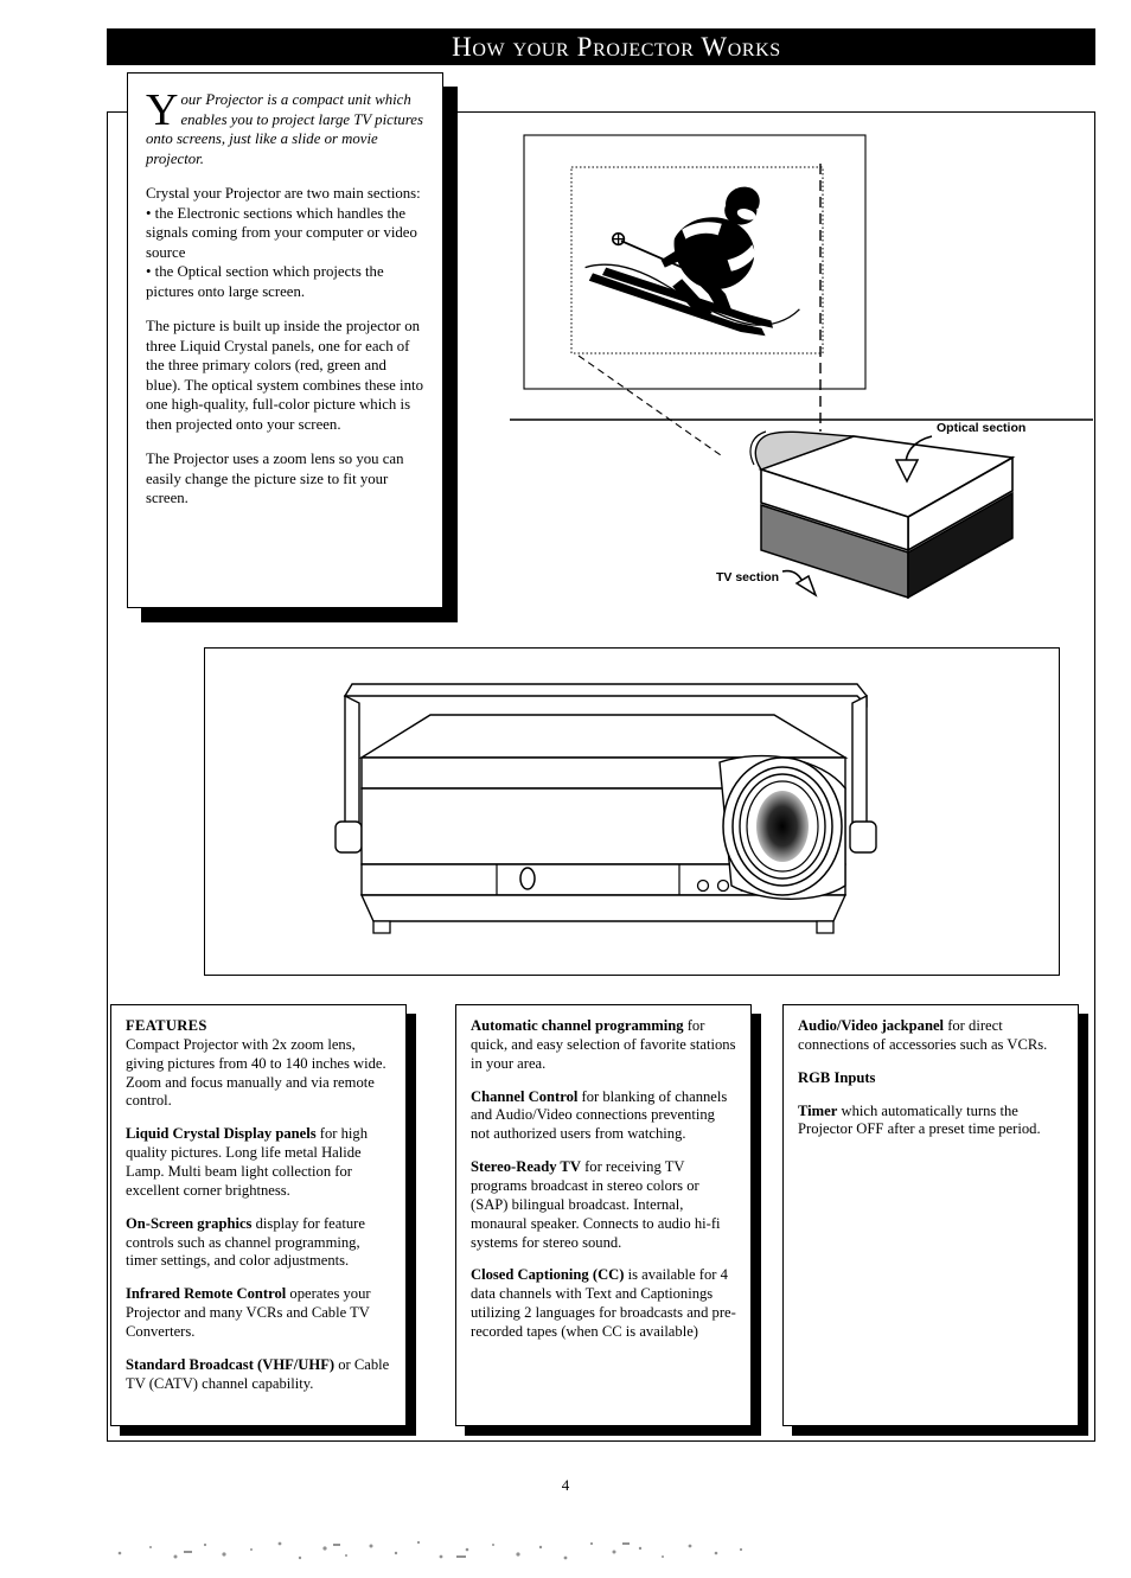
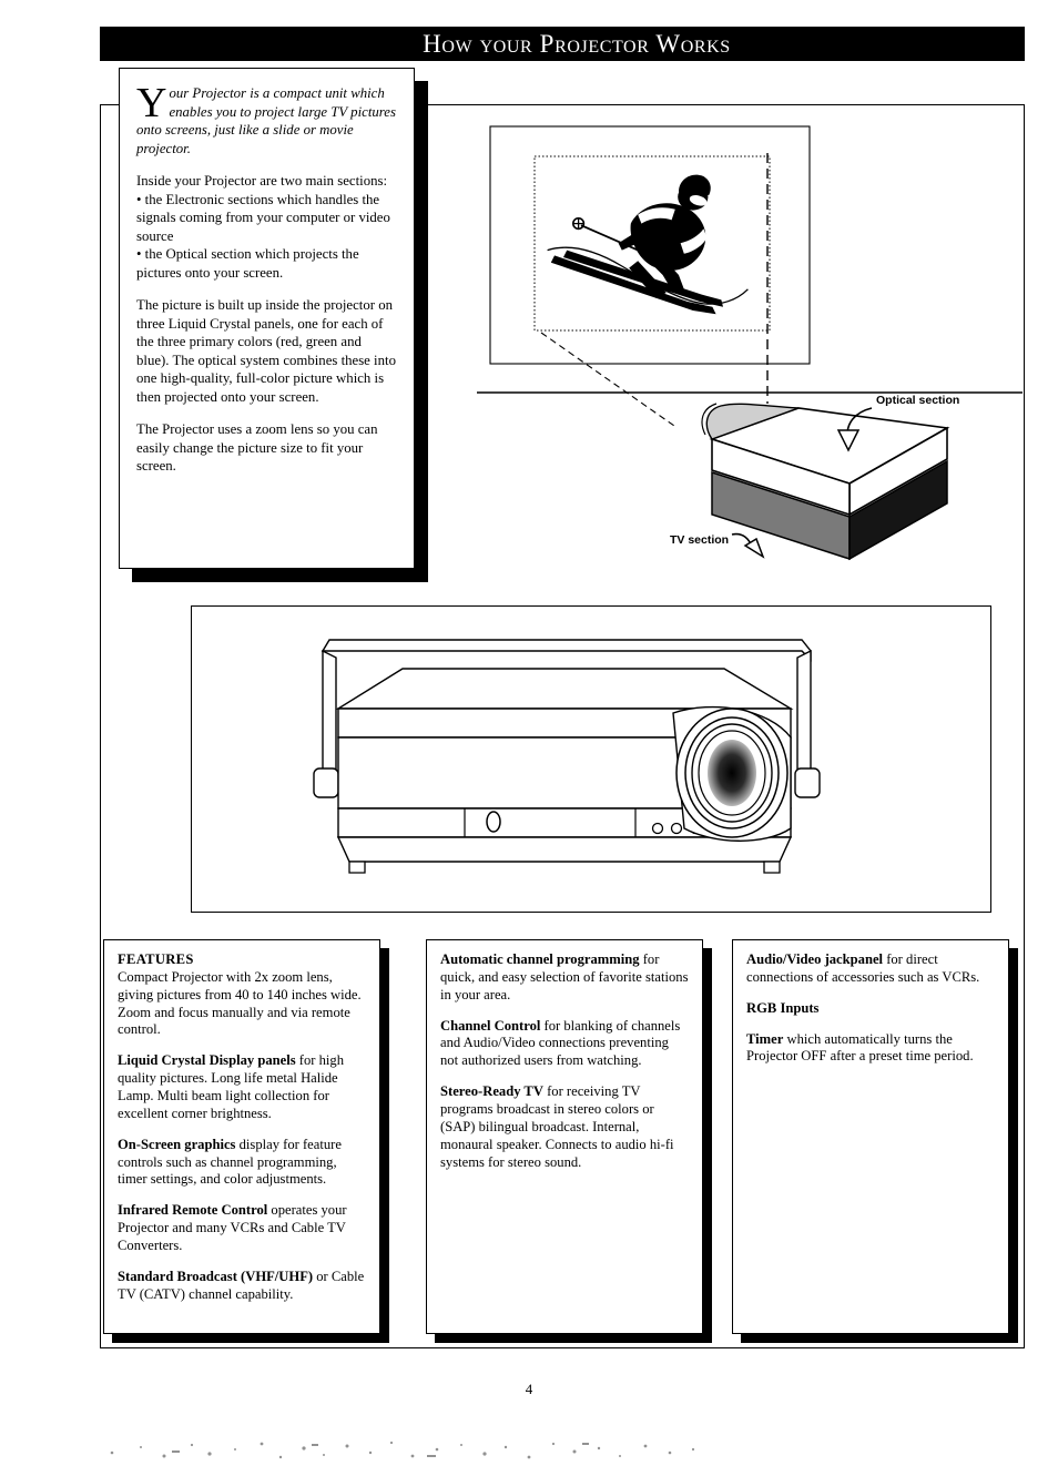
  How your Projector Works
  Y
  our Projector is a compact unit which enables you to project large TV pictures onto screens, just like a slide or movie projector.
- Crystal your Projector are two main sections:
+ Inside your Projector are two main sections:
  • the Electronic sections which handles the signals coming from your computer or video source
- • the Optical section which projects the pictures onto large screen.
+ • the Optical section which projects the pictures onto your screen.
  The picture is built up inside the projector on three Liquid Crystal panels, one for each of the three primary colors (red, green and blue). The optical system combines these into one high-quality, full-color picture which is then projected onto your screen.
  The Projector uses a zoom lens so you can easily change the picture size to fit your screen.
  Optical section
  TV section
  FEATURES
  Compact Projector with 2x zoom lens, giving pictures from 40 to 140 inches wide. Zoom and focus manually and via remote control.
  Liquid Crystal Display panels for high quality pictures. Long life metal Halide Lamp. Multi beam light collection for excellent corner brightness.
  On-Screen graphics display for feature controls such as channel programming, timer settings, and color adjustments.
  Infrared Remote Control operates your Projector and many VCRs and Cable TV Converters.
  Standard Broadcast (VHF/UHF) or Cable TV (CATV) channel capability.
  Automatic channel programming for quick, and easy selection of favorite stations in your area.
  Channel Control for blanking of channels and Audio/Video connections preventing not authorized users from watching.
  Stereo-Ready TV for receiving TV programs broadcast in stereo colors or (SAP) bilingual broadcast. Internal, monaural speaker. Connects to audio hi-fi systems for stereo sound.
- Closed Captioning (CC) is available for 4 data channels with Text and Captionings utilizing 2 languages for broadcasts and pre-recorded tapes (when CC is available)
  Audio/Video jackpanel for direct connections of accessories such as VCRs.
  RGB Inputs
  Timer which automatically turns the Projector OFF after a preset time period.
  4
